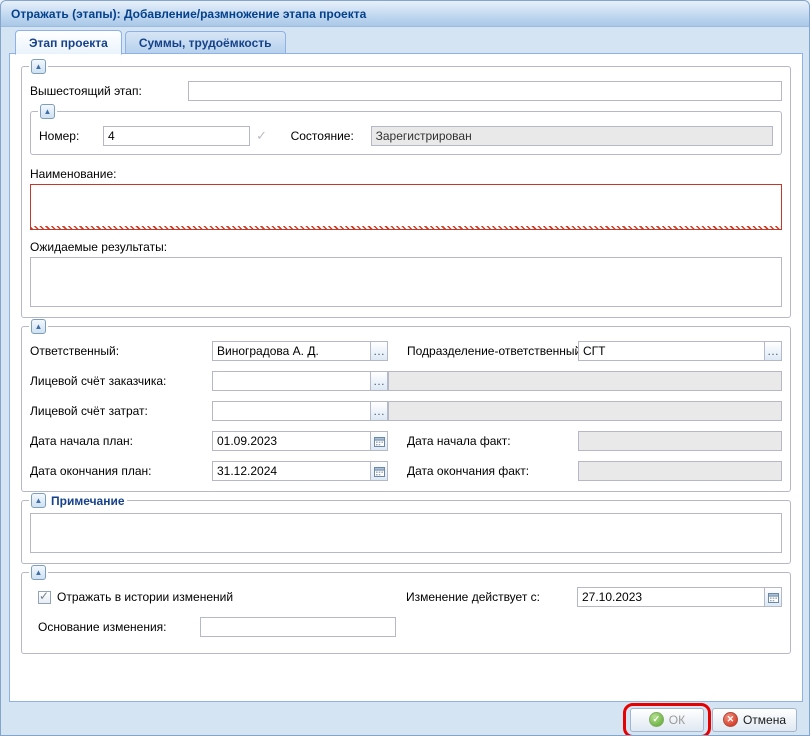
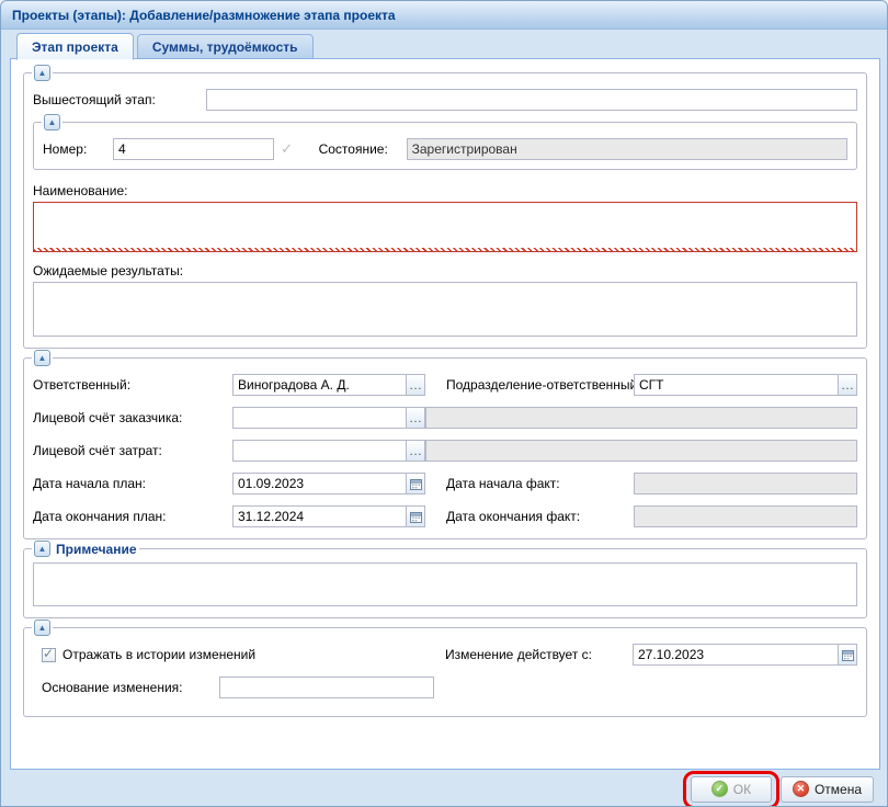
- Отражать (этапы): Добавление/размножение этапа проекта
+ Проекты (этапы): Добавление/размножение этапа проекта
  Этап проекта
  Суммы, трудоёмкость
  ▲
  Вышестоящий этап:
  ▲
  Номер:
  4
  ✓
  Состояние:
  Зарегистрирован
  Наименование:
  Ожидаемые результаты:
  ▲
  Ответственный:
  Виноградова А. Д.
  …
  Подразделение-ответственны
  СГТ
  …
  Лицевой счёт заказчика:
  …
  Лицевой счёт затрат:
  …
  Дата начала план:
  01.09.2023
  Дата начала факт:
  Дата окончания план:
  31.12.2024
  Дата окончания факт:
  ▲
  Примечание
  ▲
  ✓
  Отражать в истории изменений
  Изменение действует с:
  27.10.2023
  Основание изменения:
  ✓
  ОК
  ✕
  Отмена
